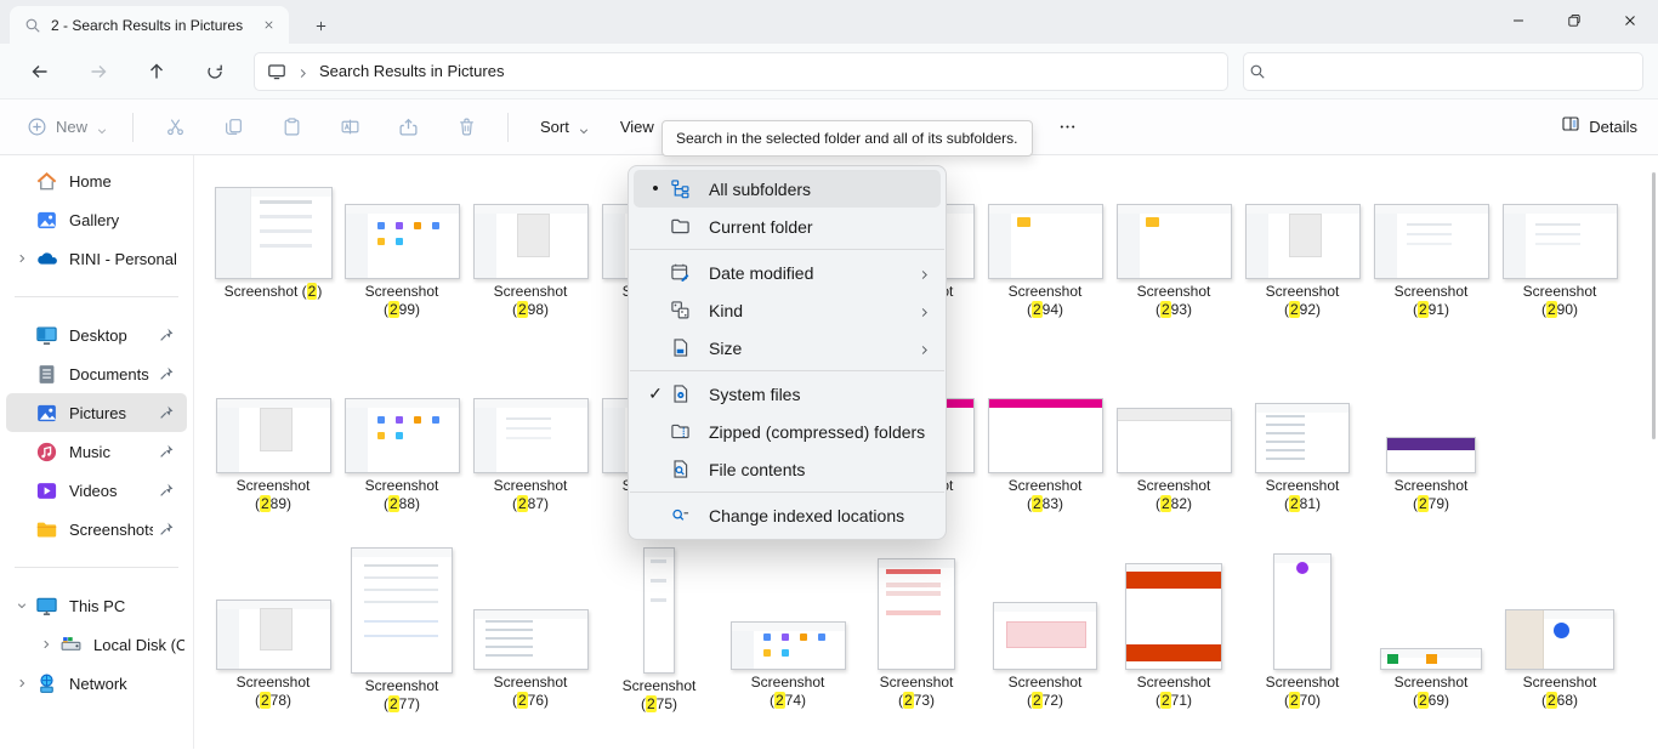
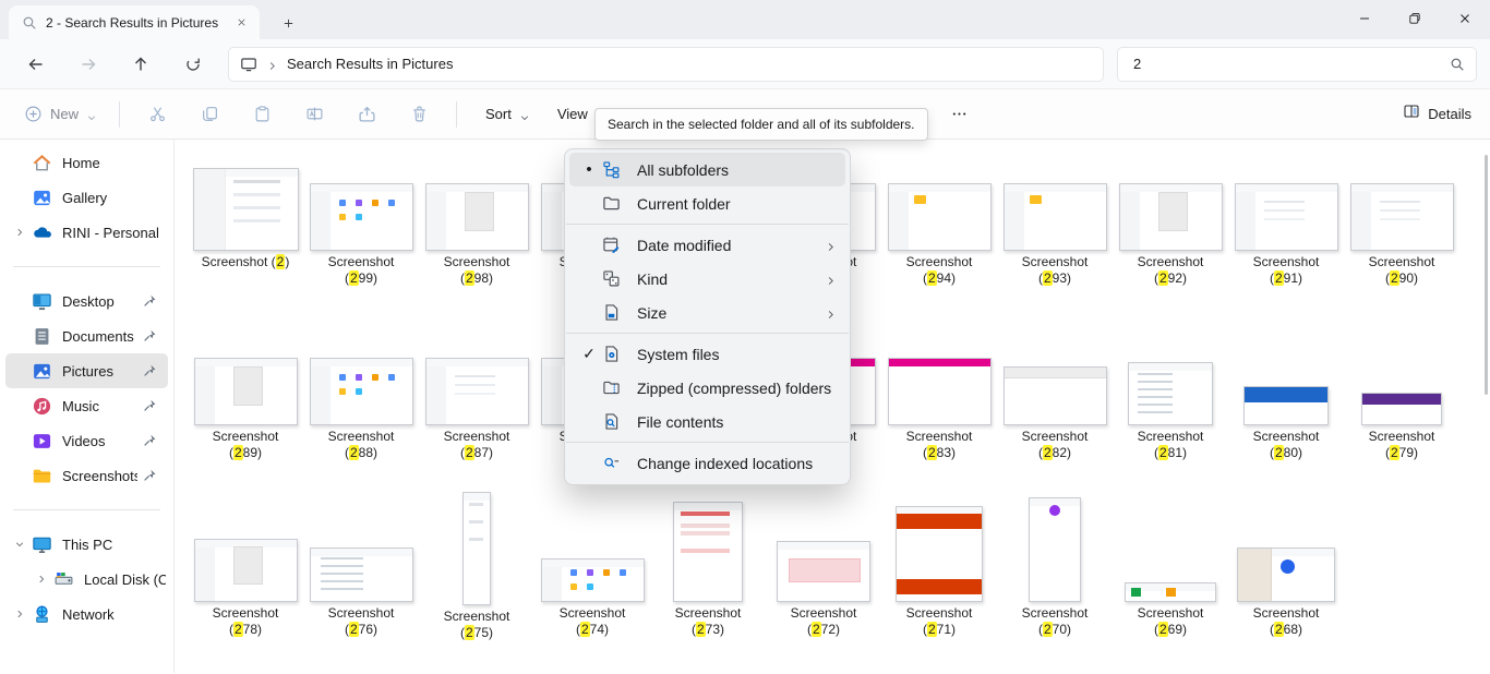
  2 - Search Results in Pictures
  Search Results in Pictures
+ 2
  New
  Sort
  View
  Details
  Home
  Gallery
  RINI - Personal
  Desktop
  Documents
  Pictures
  Music
  Videos
  Screenshot
  This PC
  Local Disk (C
  Network
  Screenshot (2)
  Screenshot (299)
  Screenshot (298)
  Screenshot (294)
  Screenshot (293)
  Screenshot (292)
  Screenshot (291)
  Screenshot (290)
  Screenshot (289)
  Screenshot (288)
  Screenshot (287)
  Screenshot (283)
  Screenshot (282)
  Screenshot (281)
+ Screenshot (280)
  Screenshot (279)
  Screenshot (278)
- Screenshot (277)
  Screenshot (276)
  Screenshot (275)
  Screenshot (274)
  Screenshot (273)
  Screenshot (272)
  Screenshot (271)
  Screenshot (270)
  Screenshot (269)
  Screenshot (268)
  •
  All subfolders
  Current folder
  Date modified
  Kind
  Size
  ✓
  System files
  Zipped (compressed) folders
  File contents
  Change indexed locations
  Search in the selected folder and all of its subfolders.
